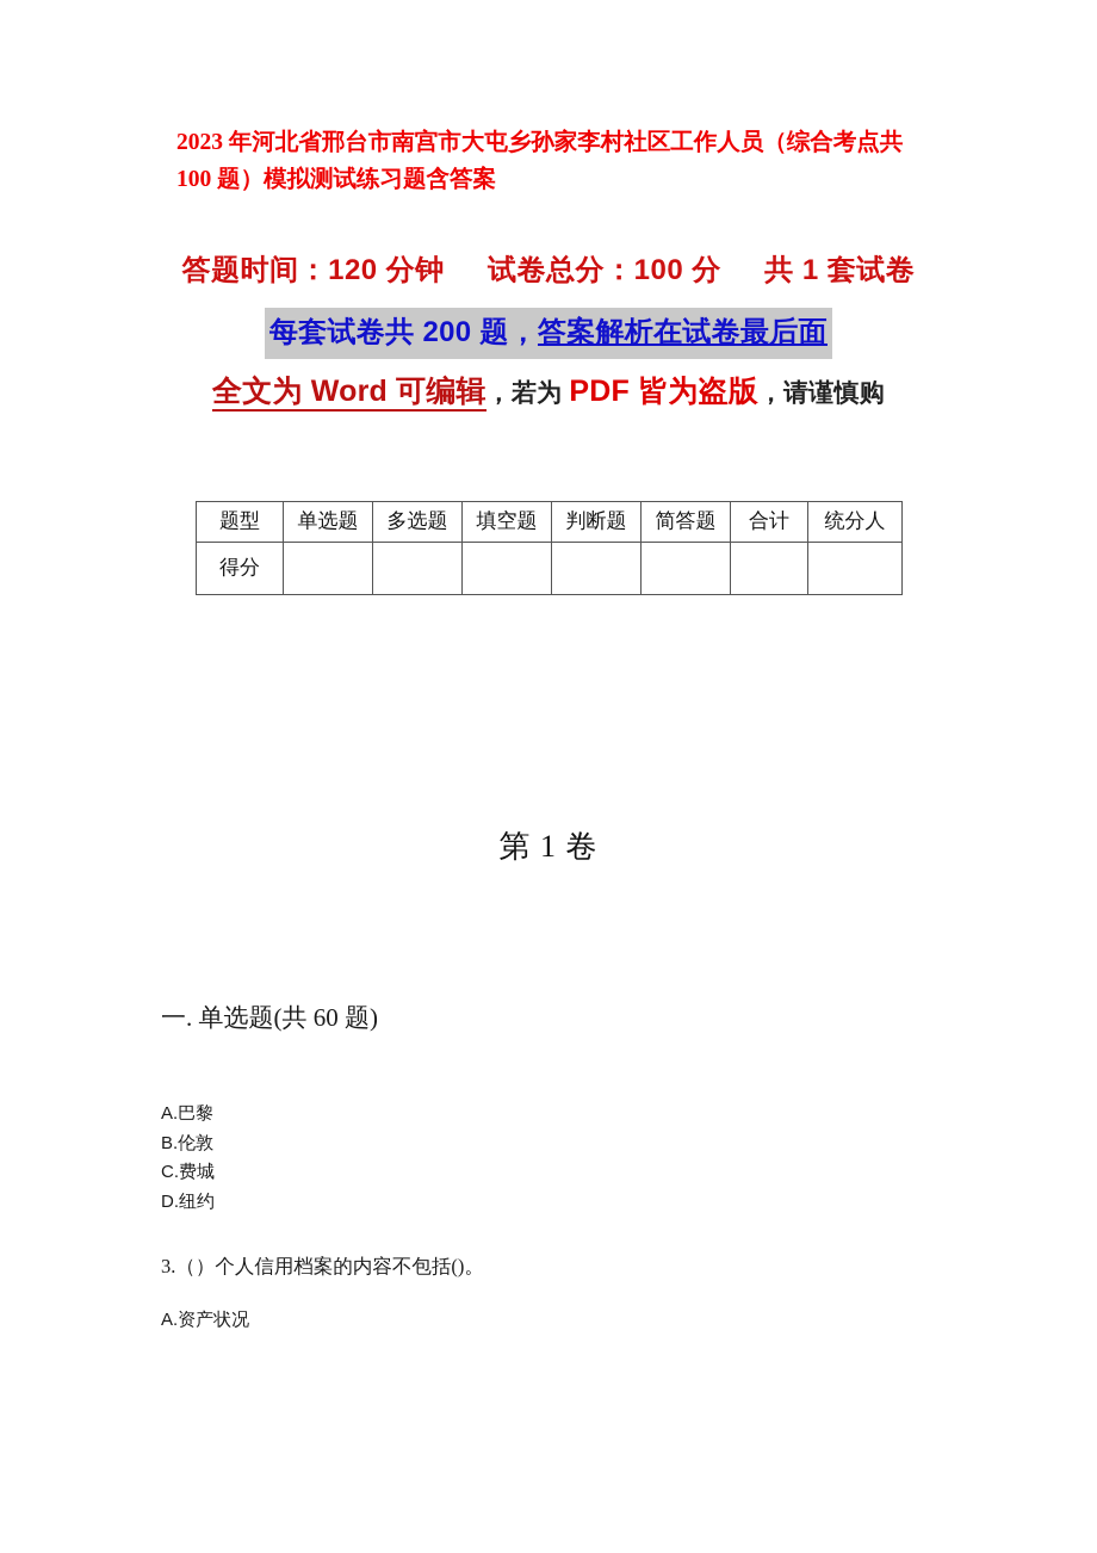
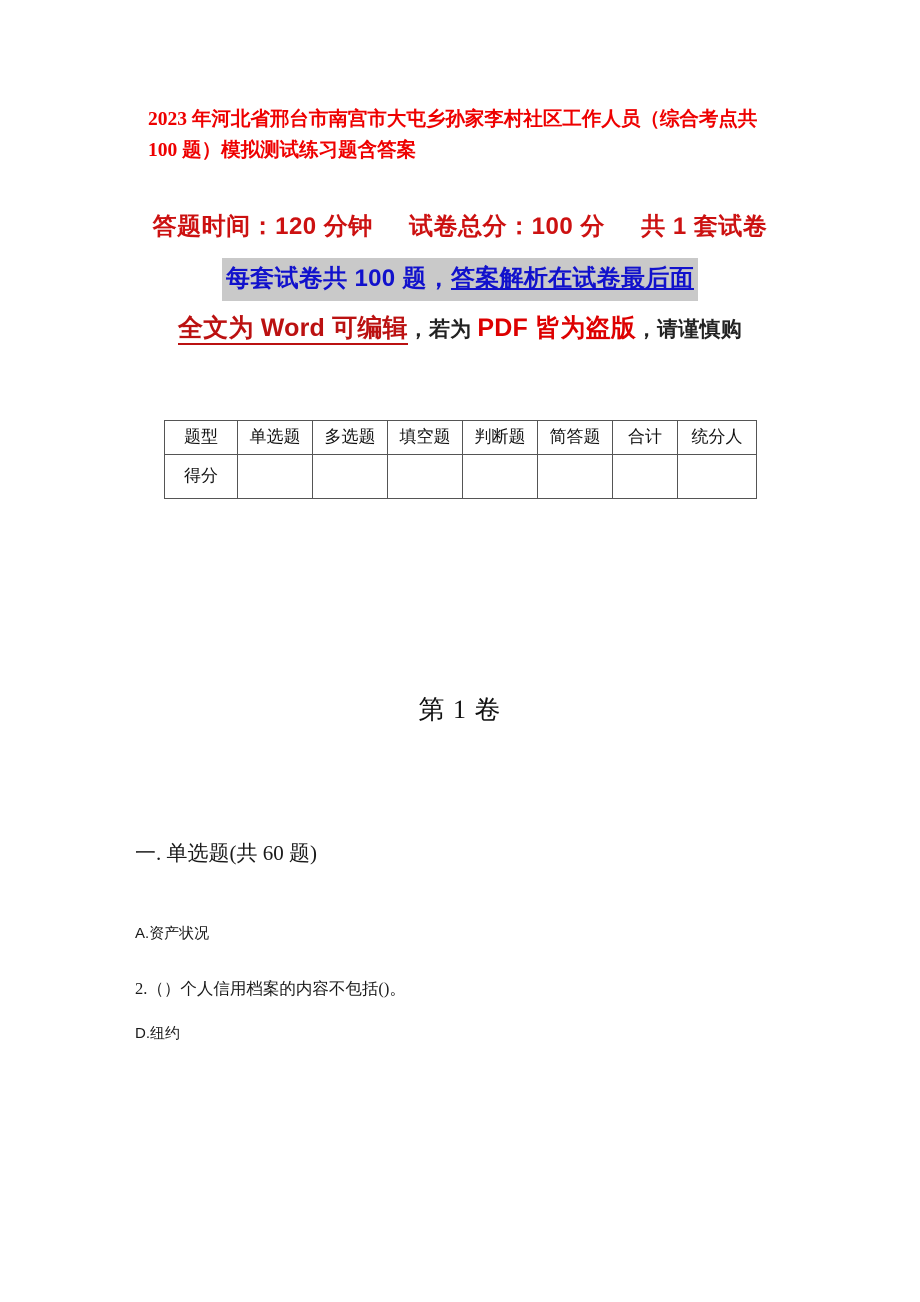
  2023 年河北省邢台市南宫市大屯乡孙家李村社区工作人员（综合考点共 100 题）模拟测试练习题含答案
  答题时间：120 分钟 试卷总分：100 分 共 1 套试卷
- 每套试卷共 200 题，答案解析在试卷最后面
+ 每套试卷共 100 题，答案解析在试卷最后面
  全文为 Word 可编辑，若为 PDF 皆为盗版，请谨慎购
  题型	单选题	多选题	填空题	判断题	简答题	合计	统分人
  得分
  第 1 卷
  一. 单选题(共 60 题)
- A.巴黎
- B.伦敦
- C.费城
- D.纽约
+ A.资产状况
- 3.（）个人信用档案的内容不包括()。
+ 2.（）个人信用档案的内容不包括()。
- A.资产状况
+ D.纽约
